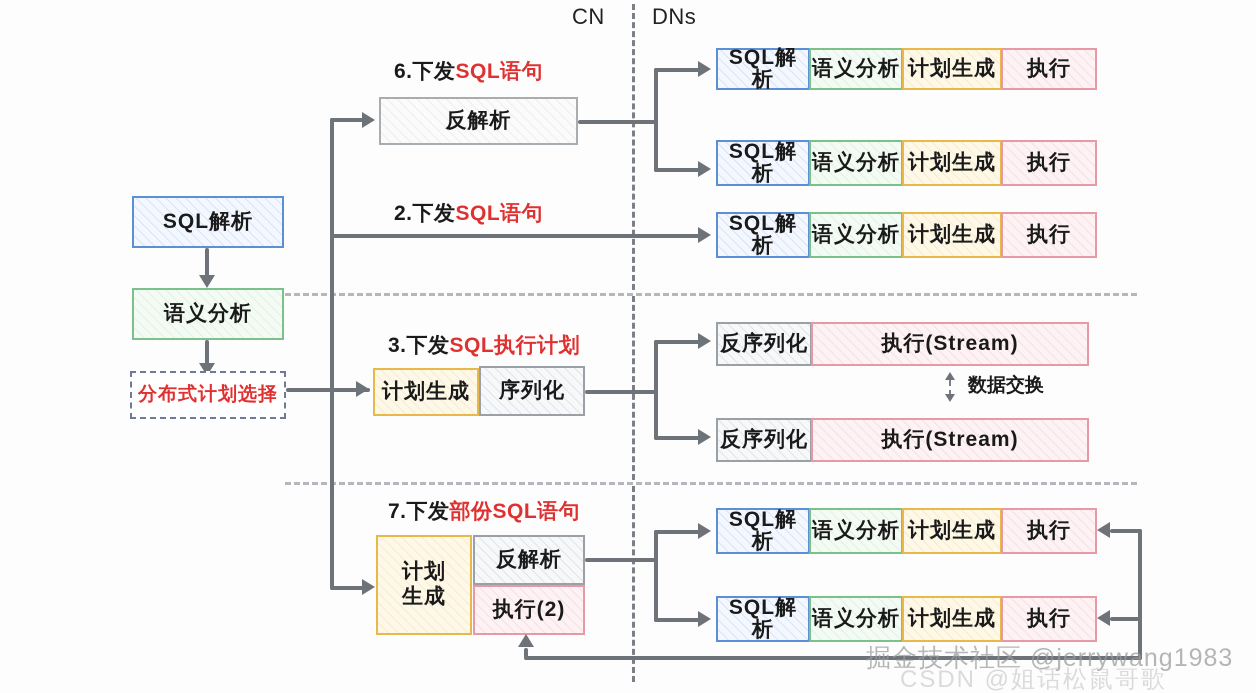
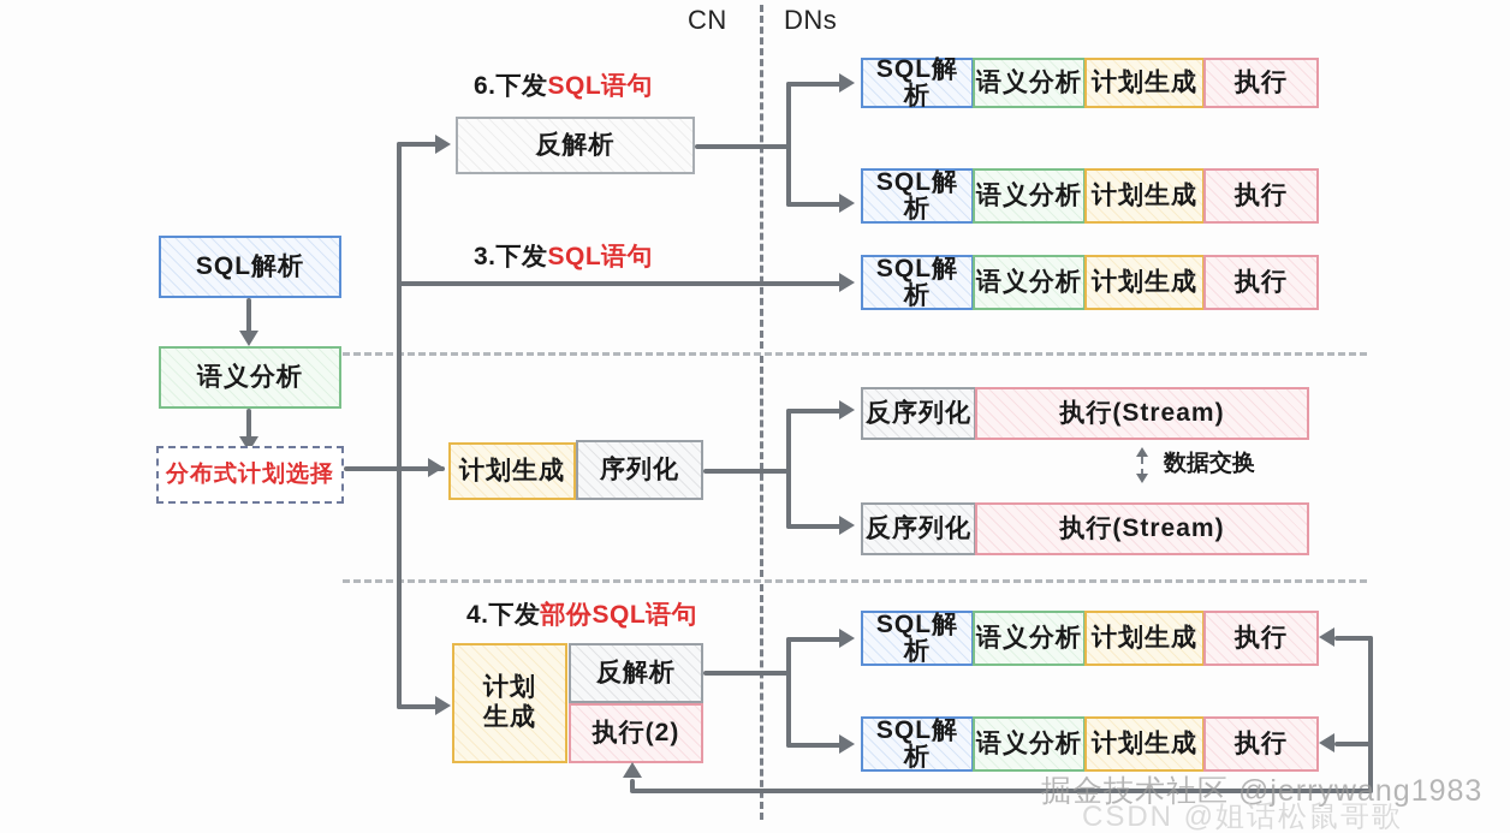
  CN
  DNs
  SQL解析
  语义分析
  分布式计划选择
  6.下发SQL语句
  反解析
  SQL解析
  语义分析
  计划生成
  执行
  SQL解析
  语义分析
  计划生成
  执行
- 2.下发SQL语句
+ 3.下发SQL语句
  SQL解析
  语义分析
  计划生成
  执行
- 3.下发SQL执行计划
  计划生成
  序列化
  反序列化
  执行(Stream)
  数据交换
  反序列化
  执行(Stream)
- 7.下发部份SQL语句
+ 4.下发部份SQL语句
  计划
  生成
  反解析
  执行(2)
  SQL解析
  语义分析
  计划生成
  执行
  SQL解析
  语义分析
  计划生成
  执行
  掘金技术社区 @jerrywang1983
  CSDN @姐话松鼠哥歌
